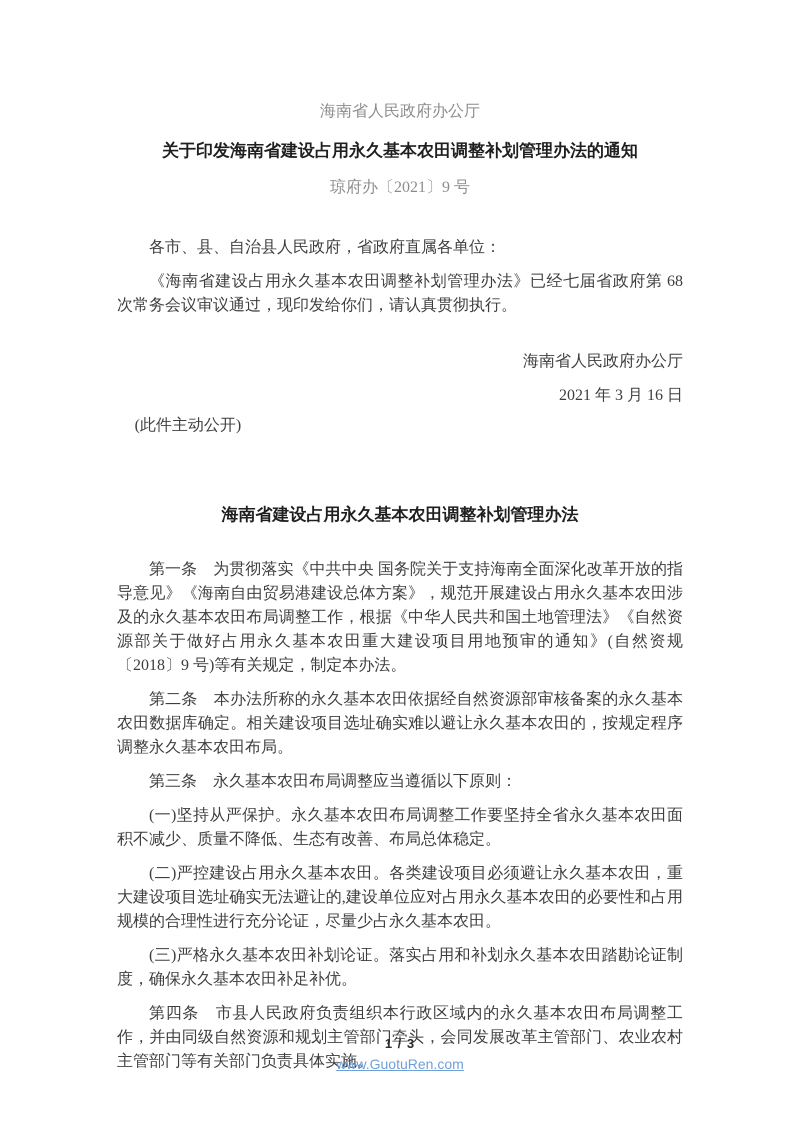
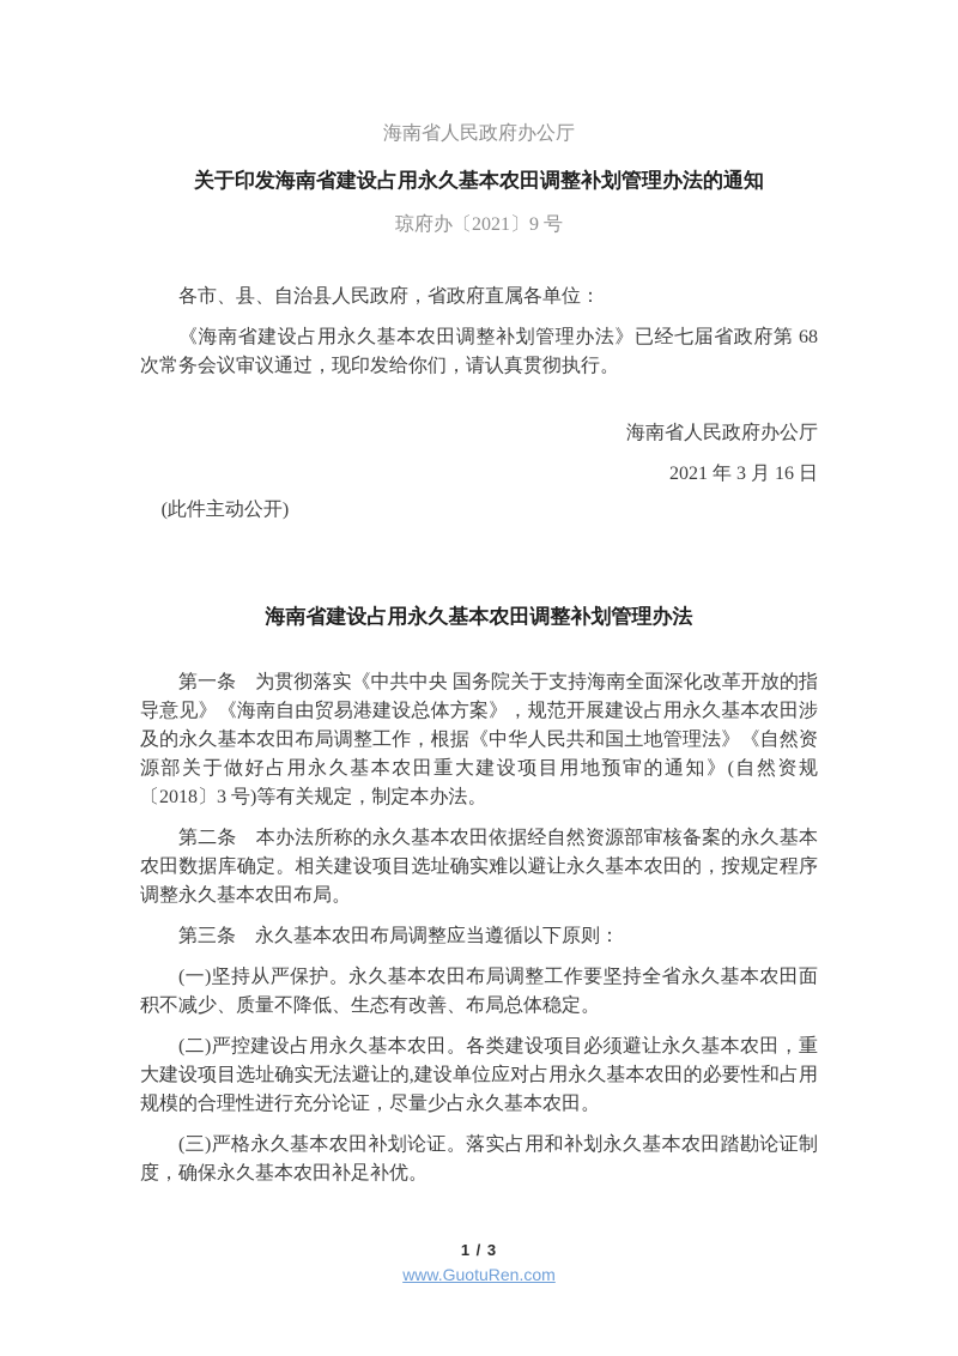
  海南省人民政府办公厅
  关于印发海南省建设占用永久基本农田调整补划管理办法的通知
  琼府办〔2021〕9 号
  各市、县、自治县人民政府，省政府直属各单位：
  《海南省建设占用永久基本农田调整补划管理办法》已经七届省政府第 68 次常务会议审议通过，现印发给你们，请认真贯彻执行。
  海南省人民政府办公厅
  2021 年 3 月 16 日
  (此件主动公开)
  海南省建设占用永久基本农田调整补划管理办法
- 第一条 为贯彻落实《中共中央 国务院关于支持海南全面深化改革开放的指导意见》《海南自由贸易港建设总体方案》，规范开展建设占用永久基本农田涉及的永久基本农田布局调整工作，根据《中华人民共和国土地管理法》《自然资源部关于做好占用永久基本农田重大建设项目用地预审的通知》(自然资规〔2018〕9 号)等有关规定，制定本办法。
+ 第一条 为贯彻落实《中共中央 国务院关于支持海南全面深化改革开放的指导意见》《海南自由贸易港建设总体方案》，规范开展建设占用永久基本农田涉及的永久基本农田布局调整工作，根据《中华人民共和国土地管理法》《自然资源部关于做好占用永久基本农田重大建设项目用地预审的通知》(自然资规〔2018〕3 号)等有关规定，制定本办法。
  第二条 本办法所称的永久基本农田依据经自然资源部审核备案的永久基本农田数据库确定。相关建设项目选址确实难以避让永久基本农田的，按规定程序调整永久基本农田布局。
  第三条 永久基本农田布局调整应当遵循以下原则：
  (一)坚持从严保护。永久基本农田布局调整工作要坚持全省永久基本农田面积不减少、质量不降低、生态有改善、布局总体稳定。
  (二)严控建设占用永久基本农田。各类建设项目必须避让永久基本农田，重大建设项目选址确实无法避让的,建设单位应对占用永久基本农田的必要性和占用规模的合理性进行充分论证，尽量少占永久基本农田。
  (三)严格永久基本农田补划论证。落实占用和补划永久基本农田踏勘论证制度，确保永久基本农田补足补优。
- 第四条 市县人民政府负责组织本行政区域内的永久基本农田布局调整工作，并由同级自然资源和规划主管部门牵头，会同发展改革主管部门、农业农村主管部门等有关部门负责具体实施。
  1 / 3
  www.GuotuRen.com
